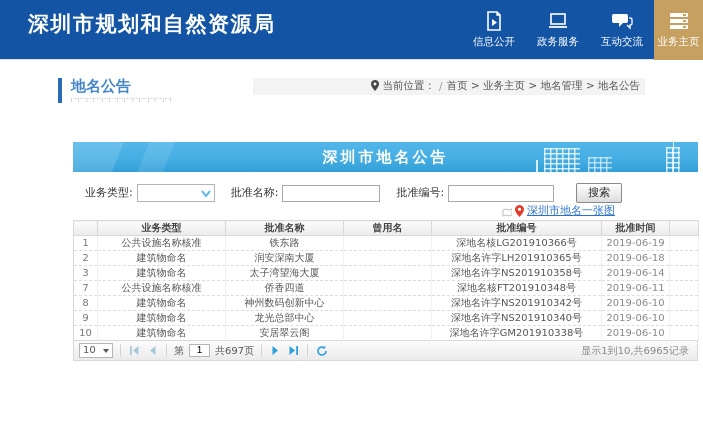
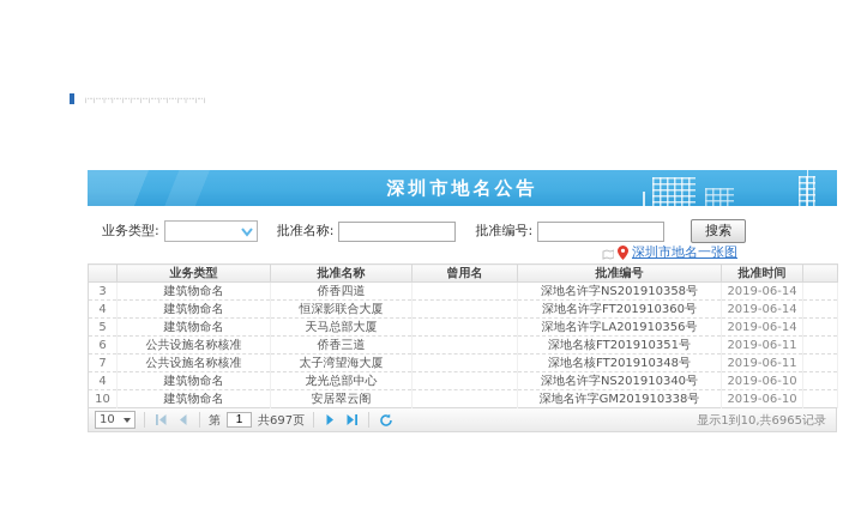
- 深圳市规划和自然资源局
- 信息公开
- 政务服务
- 互动交流
- 业务主页
- 地名公告
- 当前位置：
- /
- 首页 > 业务主页 > 地名管理 > 地名公告
  深圳市地名公告
  业务类型:
  批准名称:
  批准编号:
  搜索
  深圳市地名一张图
  	业务类型	批准名称	曾用名	批准编号	批准时间
- 1	公共设施名称核准	铁东路		深地名核LG201910366号	2019-06-19
- 2	建筑物命名	润安深南大厦		深地名许字LH201910365号	2019-06-18
- 3	建筑物命名	太子湾望海大厦		深地名许字NS201910358号	2019-06-14
+ 3	建筑物命名	侨香四道		深地名许字NS201910358号	2019-06-14
+ 4	建筑物命名	恒深影联合大厦		深地名许字FT201910360号	2019-06-14
+ 5	建筑物命名	天马总部大厦		深地名许字LA201910356号	2019-06-14
+ 6	公共设施名称核准	侨香三道		深地名核FT201910351号	2019-06-11
- 7	公共设施名称核准	侨香四道		深地名核FT201910348号	2019-06-11
+ 7	公共设施名称核准	太子湾望海大厦		深地名核FT201910348号	2019-06-11
- 8	建筑物命名	神州数码创新中心		深地名许字NS201910342号	2019-06-10
- 9	建筑物命名	龙光总部中心		深地名许字NS201910340号	2019-06-10
+ 4	建筑物命名	龙光总部中心		深地名许字NS201910340号	2019-06-10
  10	建筑物命名	安居翠云阁		深地名许字GM201910338号	2019-06-10
  10
  第
  1
  共697页
  显示1到10,共6965记录
